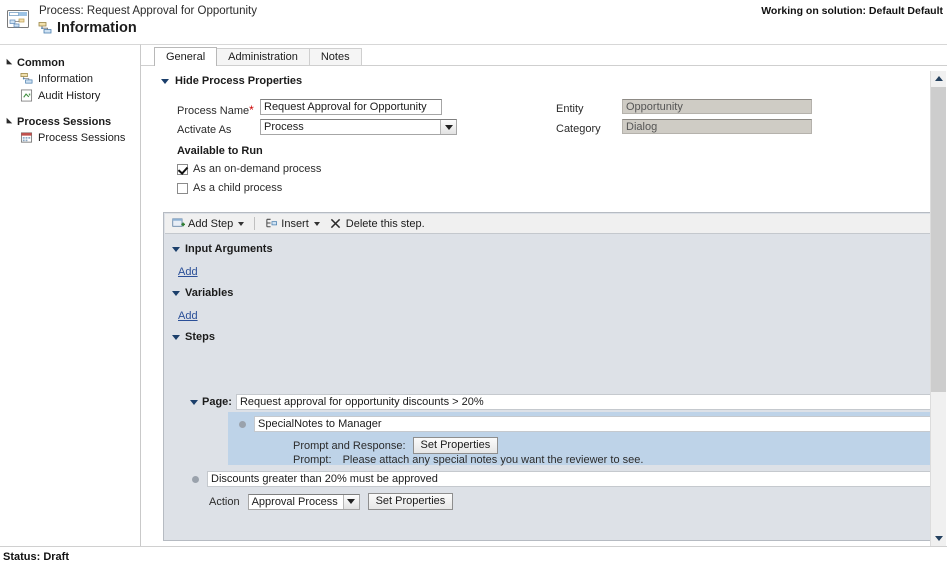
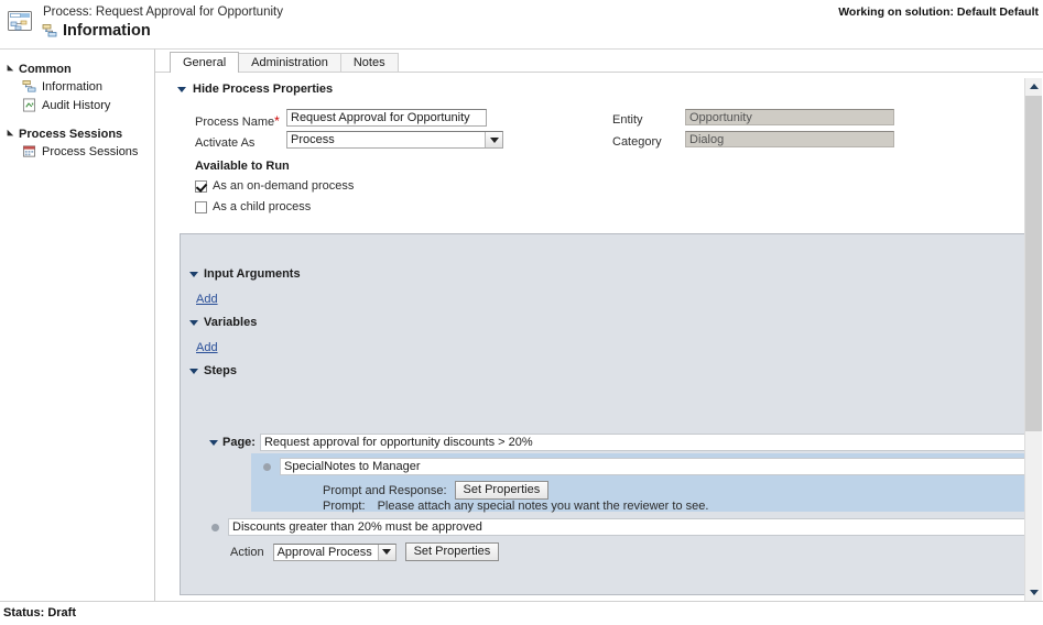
  Process: Request Approval for Opportunity
  Information
  Working on solution: Default Default
  Common
  Information
  Audit History
  Process Sessions
  Process Sessions
  General
  Administration
  Notes
  Hide Process Properties
  Process Name*
  Request Approval for Opportunity
  Activate As
  Process
  Entity
  Opportunity
  Category
  Dialog
  Available to Run
  As an on-demand process
  As a child process
- Add Step
- Insert
- Delete this step.
  Input Arguments
  Add
  Variables
  Add
  Steps
  Page:
  Request approval for opportunity discounts > 20%
  SpecialNotes to Manager
  Prompt and Response:
  Set Properties
  Prompt: Please attach any special notes you want the reviewer to see.
  Discounts greater than 20% must be approved
  Action
  Approval Process
  Set Properties
  Status: Draft
